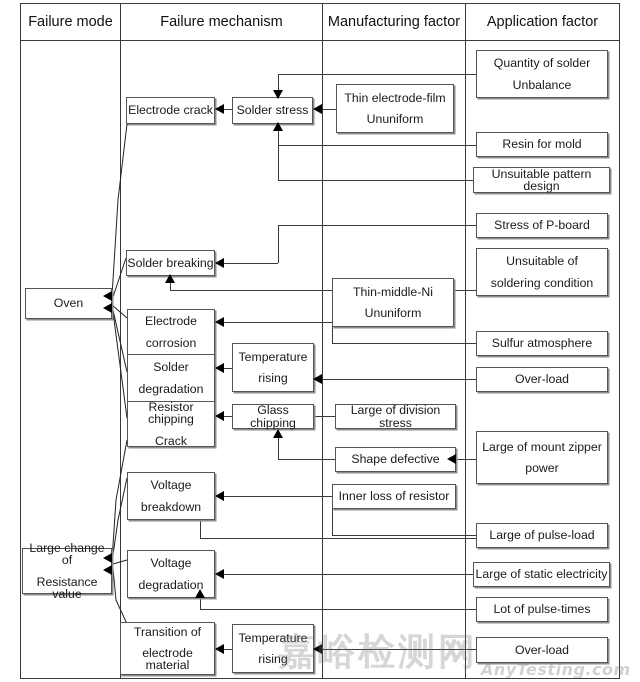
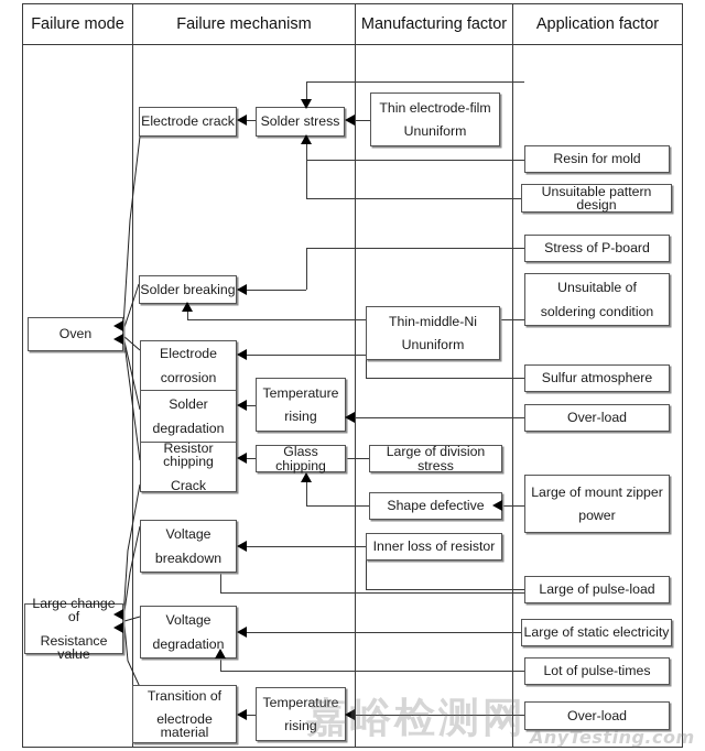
  Failure mode
  Failure mechanism
  Manufacturing factor
  Application factor
  Oven
  Large change of
  Resistance value
  Electrode crack
  Solder stress
  Solder breaking
  Electrode
  corrosion
  Solder
  degradation
  Resistor chipping
  Crack
  Voltage
  breakdown
  Voltage
  degradation
  Transition of
  electrode material
  Temperature
  rising
  Glass chipping
  Temperature
  rising
  Thin electrode-film
  Ununiform
  Thin-middle-Ni
  Ununiform
  Large of division stress
  Shape defective
  Inner loss of resistor
- Quantity of solder
- Unbalance
  Resin for mold
  Unsuitable pattern design
  Stress of P-board
  Unsuitable of
  soldering condition
  Sulfur atmosphere
  Over-load
  Large of mount zipper
  power
  Large of pulse-load
  Large of static electricity
  Lot of pulse-times
  Over-load
  嘉峪检测网
  AnyTesting.com
